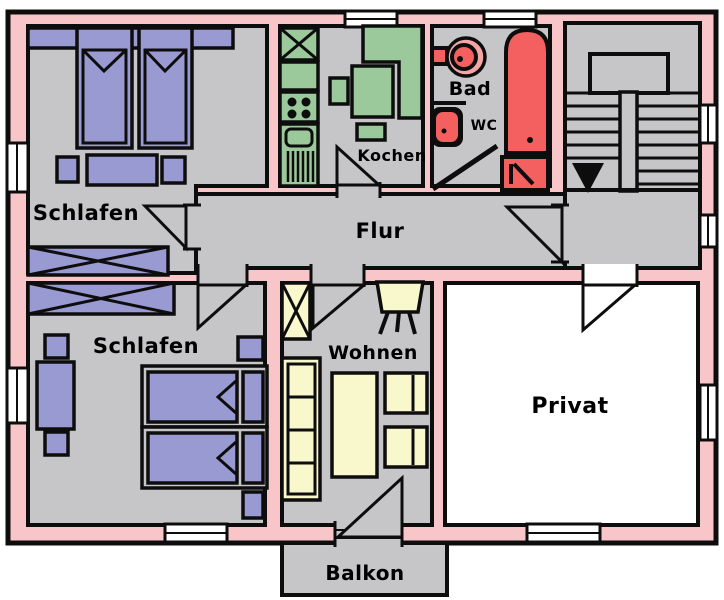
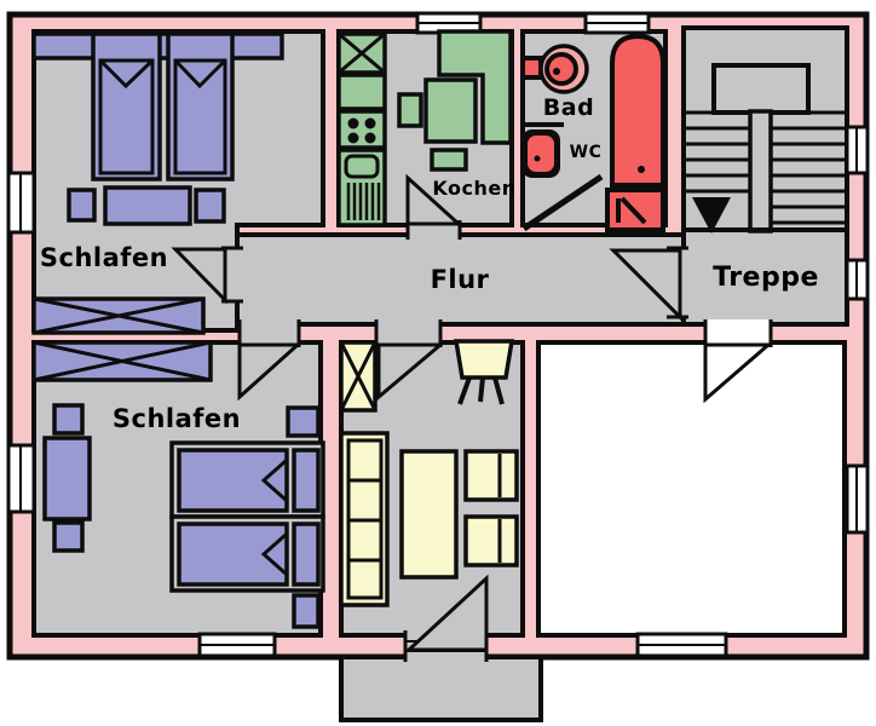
  Schlafen
  Kochen
  Bad
  WC
  Flur
+ Treppe
  Schlafen
- Wohnen
- Privat
- Balkon
